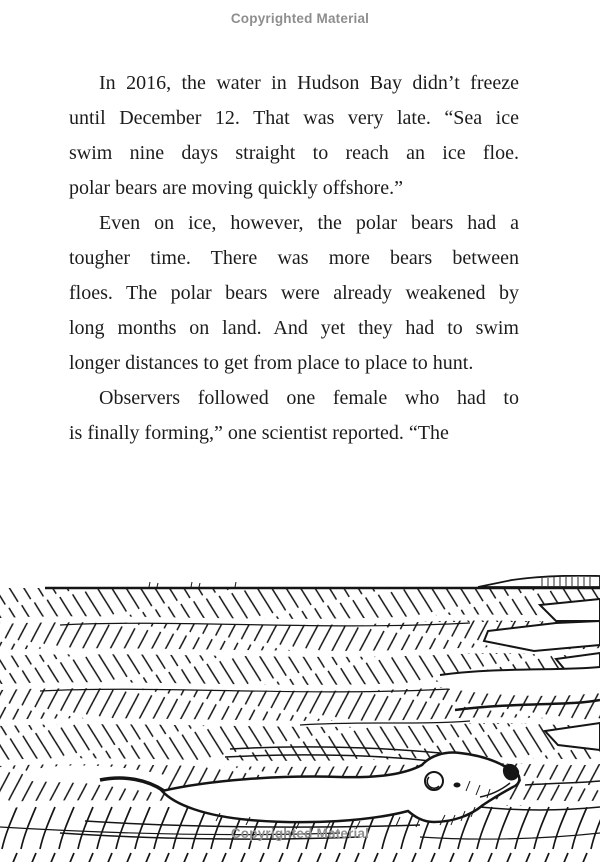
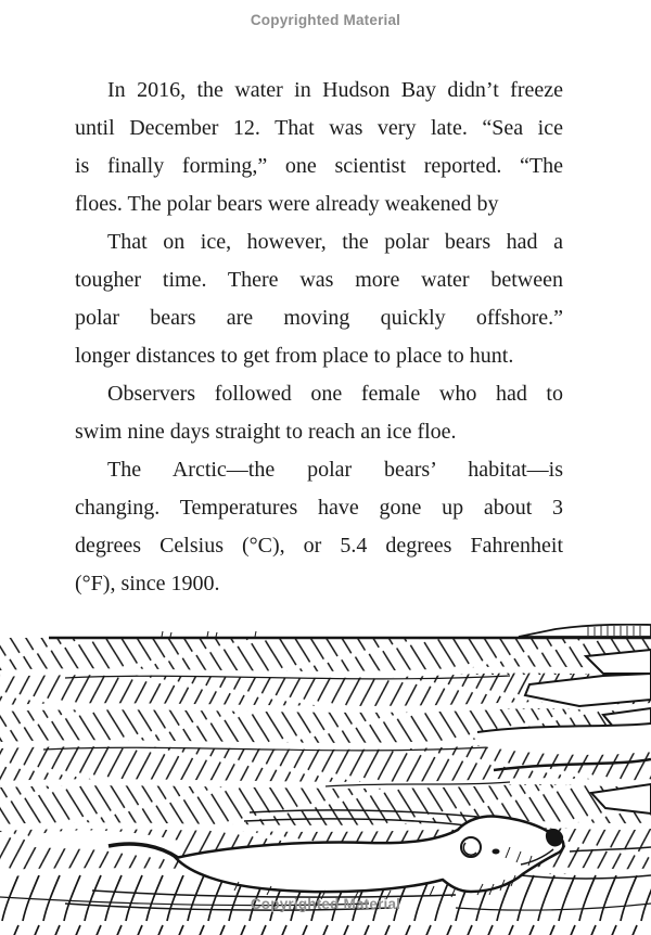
  Copyrighted Material
  In 2016, the water in Hudson Bay didn’t freeze
  until December 12. That was very late. “Sea ice
- swim nine days straight to reach an ice floe.
+ is finally forming,” one scientist reported. “The
- polar bears are moving quickly offshore.”
+ floes. The polar bears were already weakened by
- Even on ice, however, the polar bears had a
+ That on ice, however, the polar bears had a
- tougher time. There was more bears between
+ tougher time. There was more water between
- floes. The polar bears were already weakened by
+ polar bears are moving quickly offshore.”
- long months on land. And yet they had to swim
  longer distances to get from place to place to hunt.
  Observers followed one female who had to
- is finally forming,” one scientist reported. “The
+ swim nine days straight to reach an ice floe.
+ The Arctic—the polar bears’ habitat—is
+ changing. Temperatures have gone up about 3
+ degrees Celsius (°C), or 5.4 degrees Fahrenheit
+ (°F), since 1900.
  Copyrighted Material
